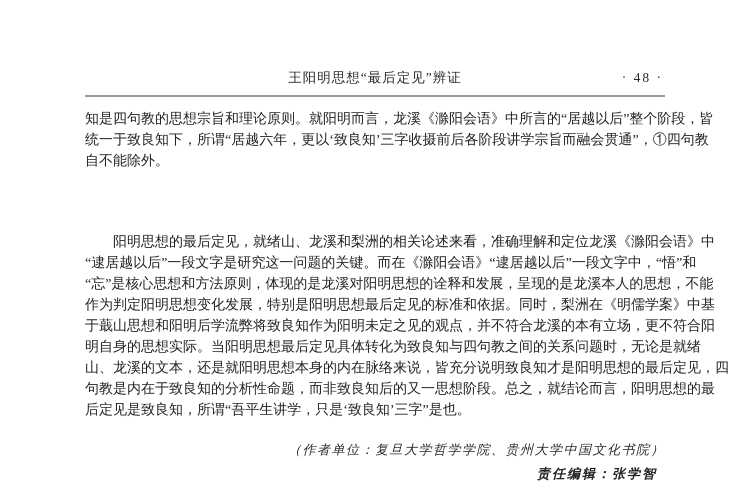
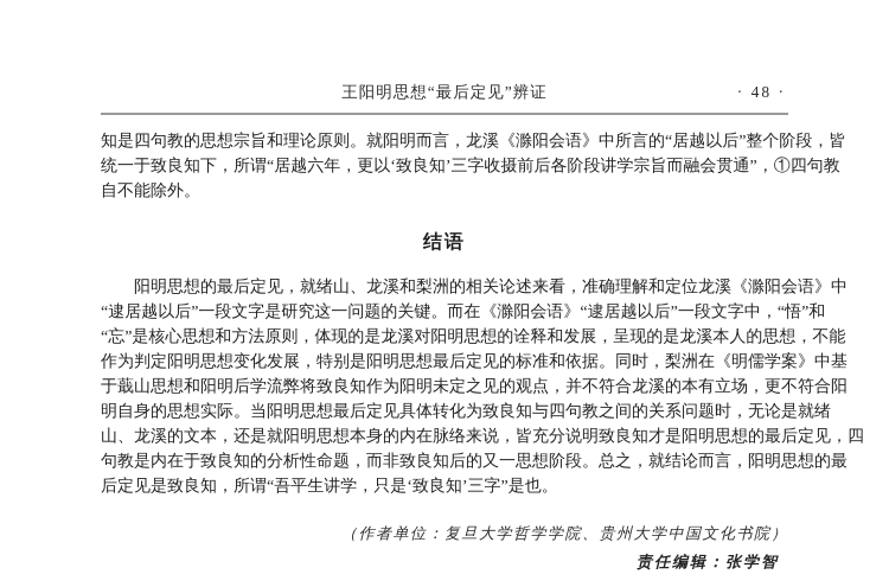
  王阳明思想“最后定见”辨证
  · 48 ·
  知是四句教的思想宗旨和理论原则。就阳明而言，龙溪《滁阳会语》中所言的“居越以后”整个阶段，皆
  统一于致良知下，所谓“居越六年，更以‘致良知’三字收摄前后各阶段讲学宗旨而融会贯通”，①四句教
  自不能除外。
+ 结语
  阳明思想的最后定见，就绪山、龙溪和梨洲的相关论述来看，准确理解和定位龙溪《滁阳会语》中
  “逮居越以后”一段文字是研究这一问题的关键。而在《滁阳会语》“逮居越以后”一段文字中，“悟”和
  “忘”是核心思想和方法原则，体现的是龙溪对阳明思想的诠释和发展，呈现的是龙溪本人的思想，不能
  作为判定阳明思想变化发展，特别是阳明思想最后定见的标准和依据。同时，梨洲在《明儒学案》中基
  于蕺山思想和阳明后学流弊将致良知作为阳明未定之见的观点，并不符合龙溪的本有立场，更不符合阳
  明自身的思想实际。当阳明思想最后定见具体转化为致良知与四句教之间的关系问题时，无论是就绪
  山、龙溪的文本，还是就阳明思想本身的内在脉络来说，皆充分说明致良知才是阳明思想的最后定见，四
  句教是内在于致良知的分析性命题，而非致良知后的又一思想阶段。总之，就结论而言，阳明思想的最
  后定见是致良知，所谓“吾平生讲学，只是‘致良知’三字”是也。
  （作者单位：复旦大学哲学学院、贵州大学中国文化书院）
  责任编辑：张学智
